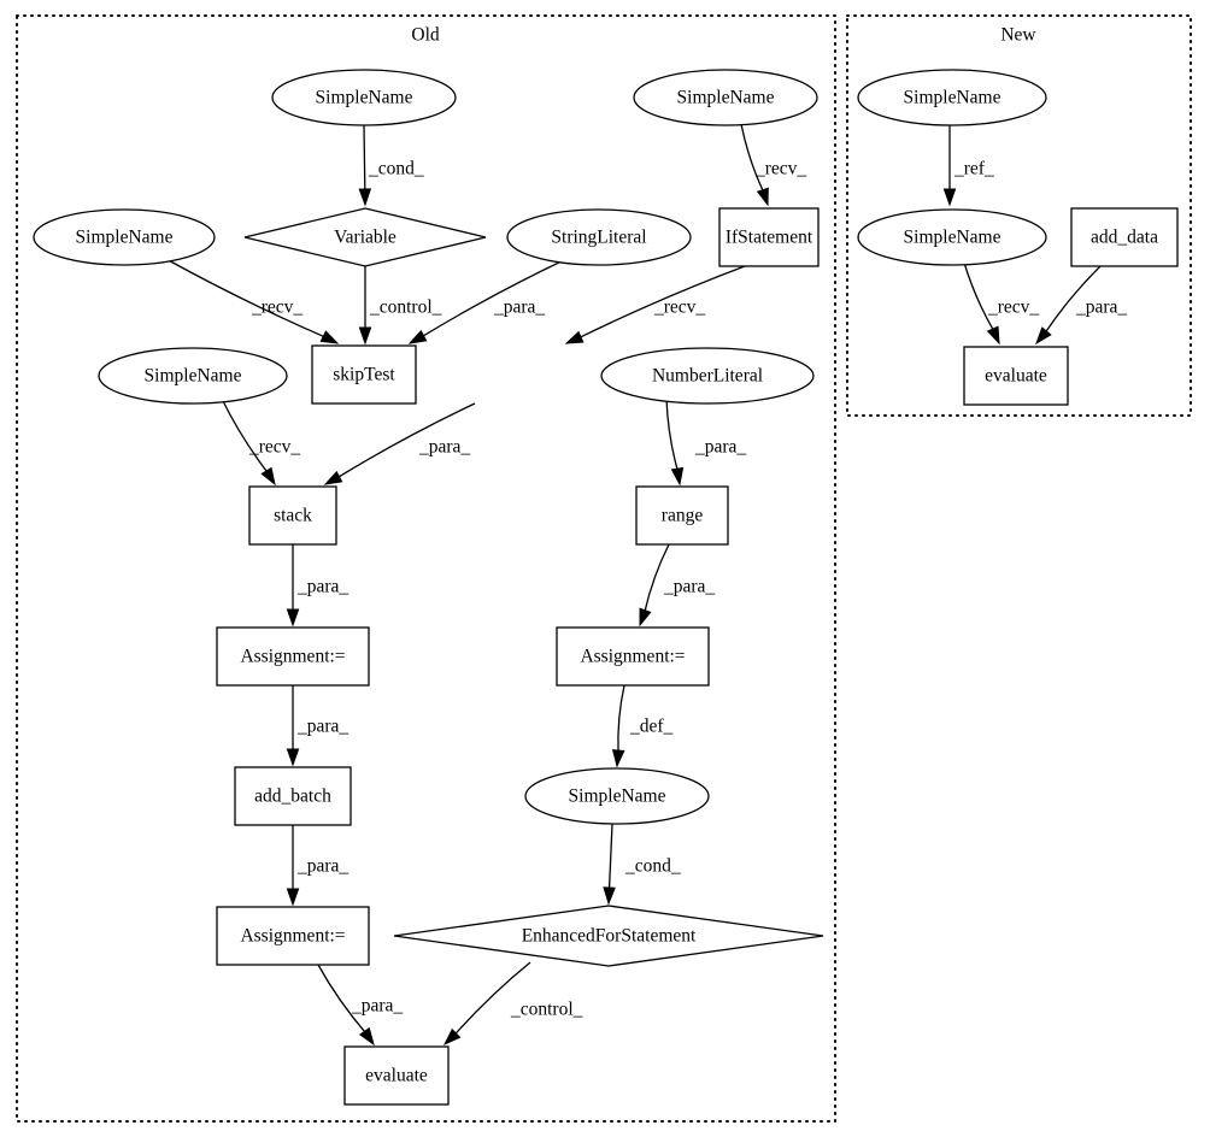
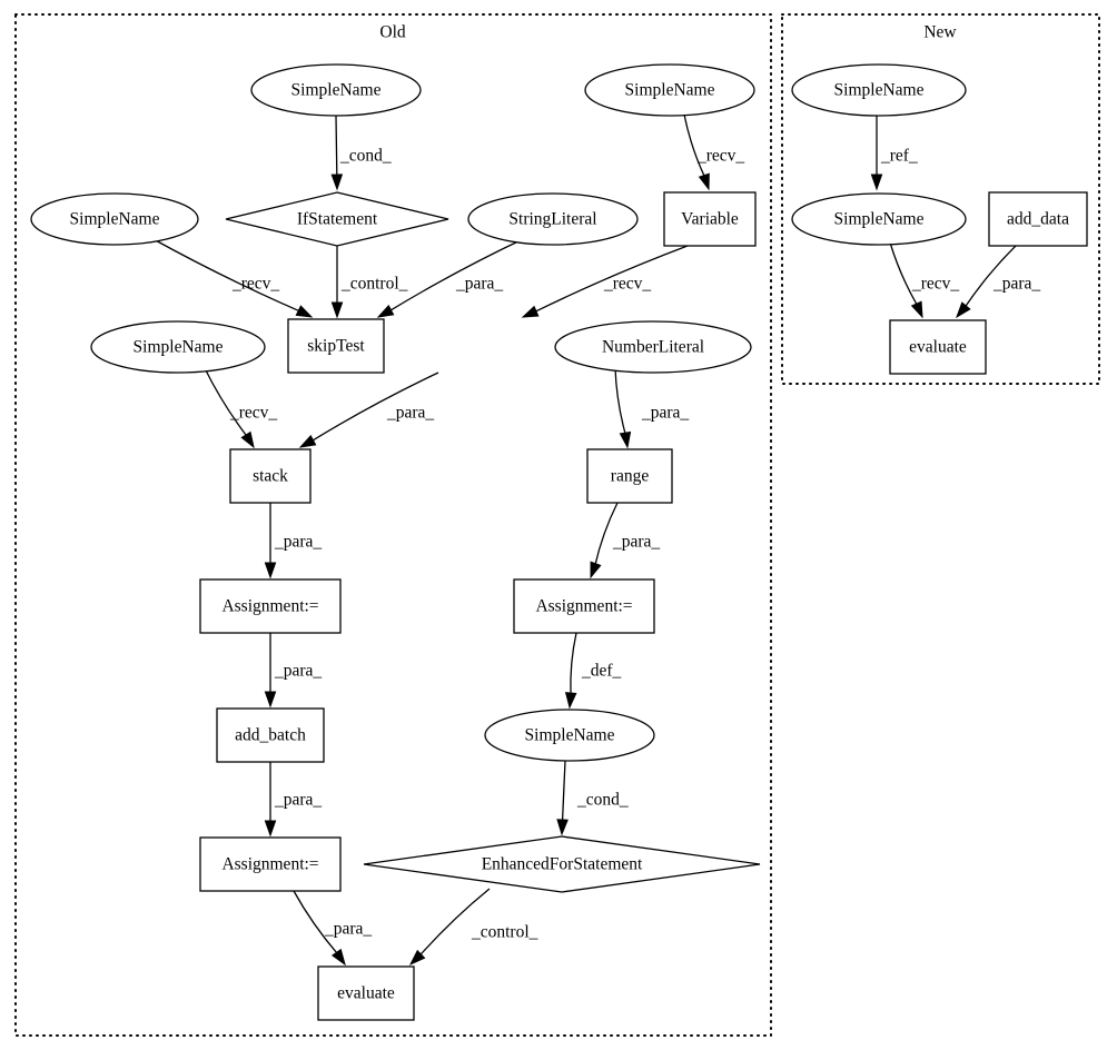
  Old
  New
  _cond_
  _recv_
  _control_
  _para_
  _recv_
  _recv_
  _recv_
  _para_
  _para_
  _para_
  _para_
  _para_
  _def_
  _para_
  _cond_
  _para_
  _control_
  _ref_
  _recv_
  _para_
  SimpleName
  SimpleName
  SimpleName
- Variable
+ IfStatement
  StringLiteral
- IfStatement
+ Variable
  SimpleName
  skipTest
  NumberLiteral
  stack
  range
  Assignment:=
  Assignment:=
  add_batch
  SimpleName
  Assignment:=
  EnhancedForStatement
  evaluate
  SimpleName
  SimpleName
  add_data
  evaluate
